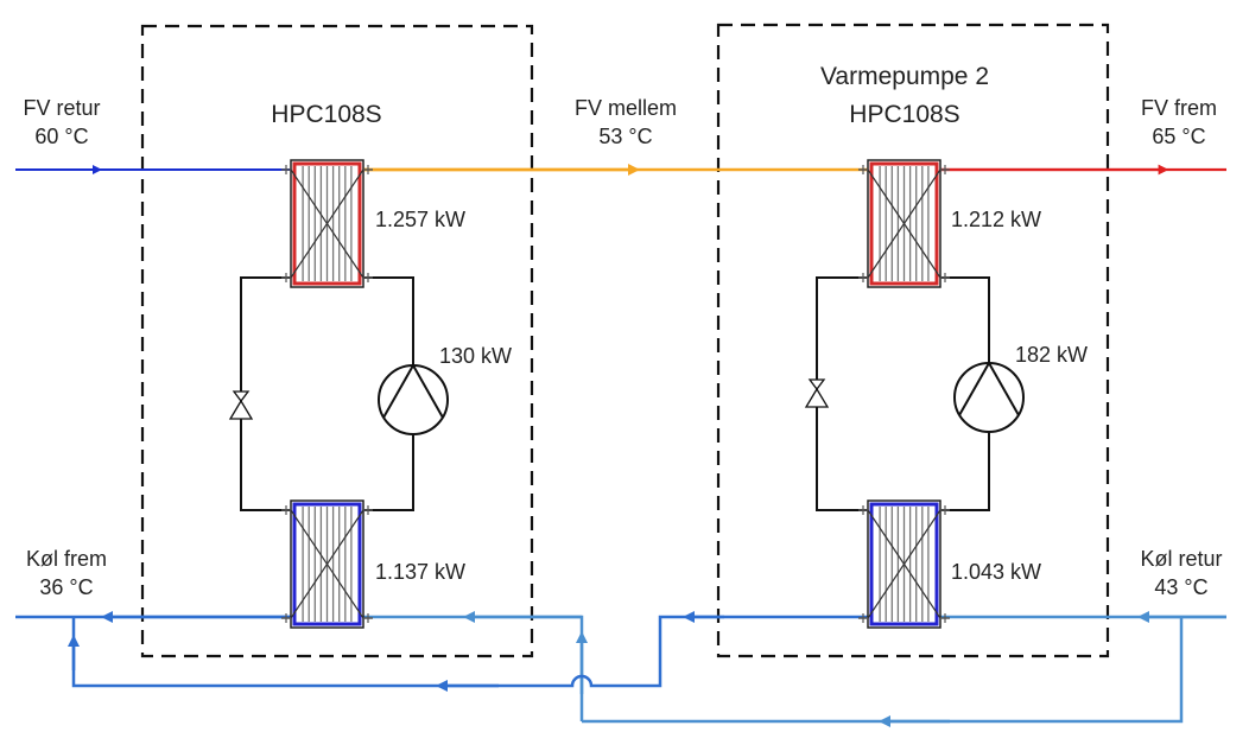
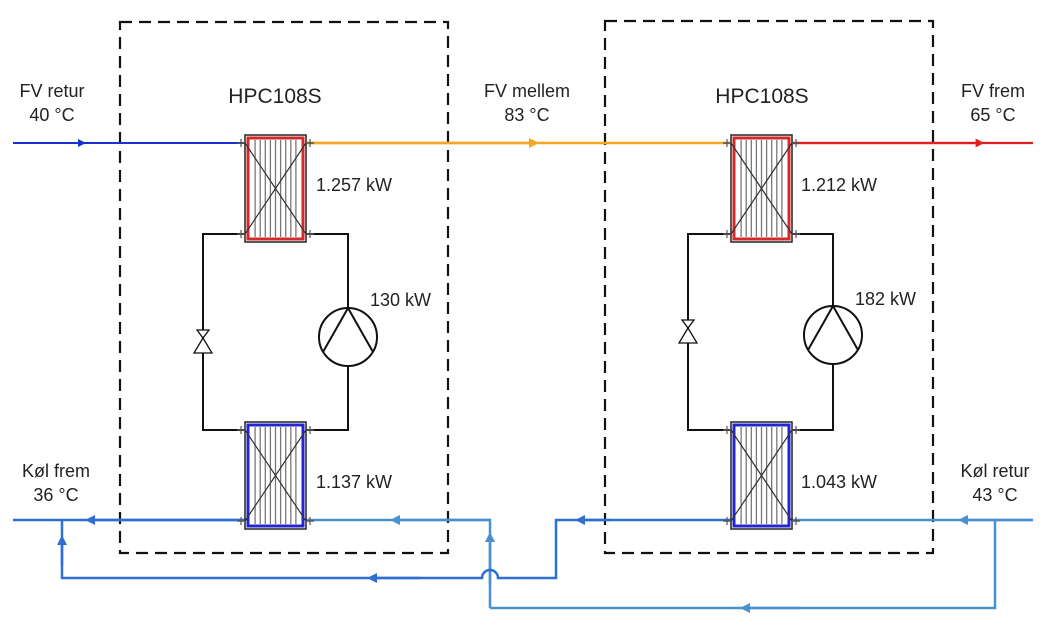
  HPC108S
- Varmepumpe 2
  HPC108S
  FV retur
- 60 °C
+ 40 °C
  FV mellem
- 53 °C
+ 83 °C
  FV frem
  65 °C
  Køl frem
  36 °C
  Køl retur
  43 °C
  1.257 kW
  130 kW
  1.137 kW
  1.212 kW
  182 kW
  1.043 kW
